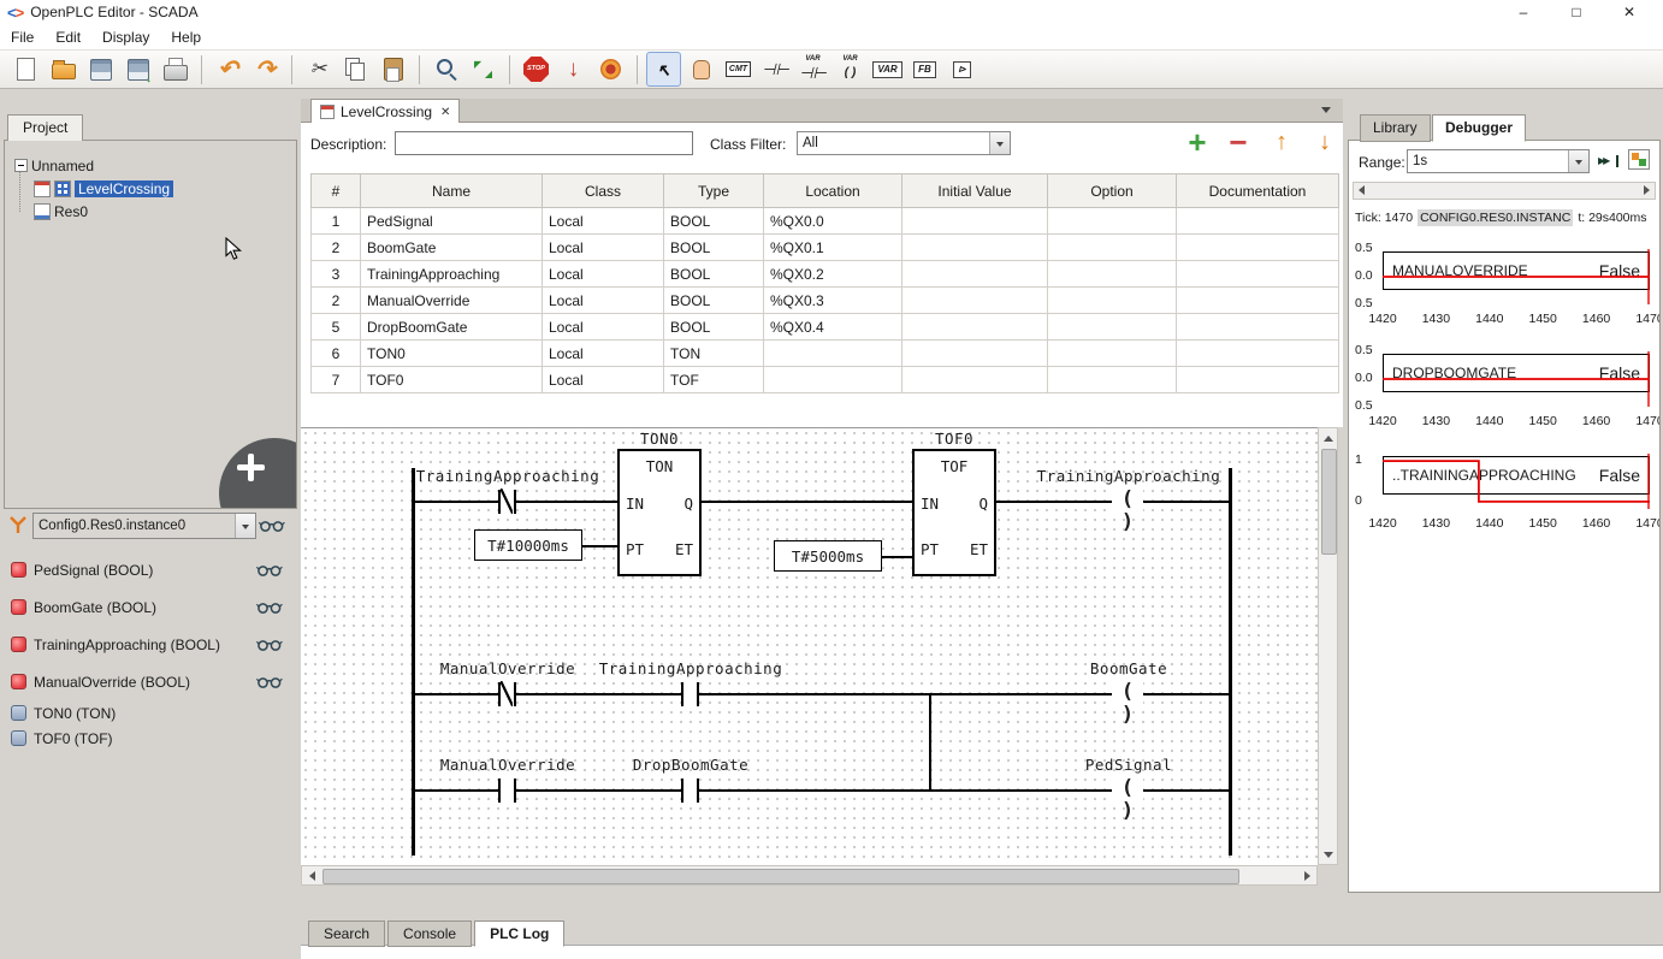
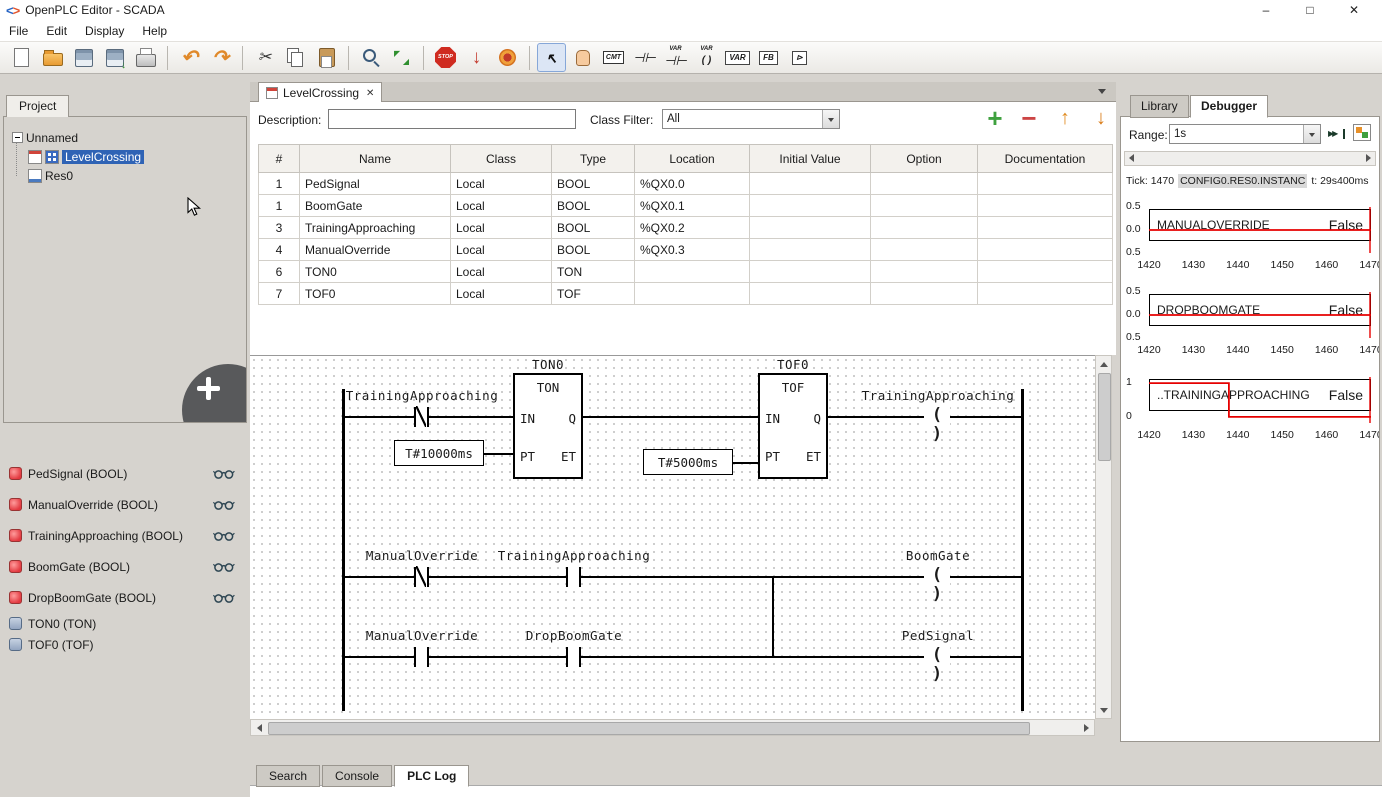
  <>
  OpenPLC Editor - SCADA
  –
  □
  ✕
  File
  Edit
  Display
  Help
  ↶
  ↷
  ✂
  ↓
  ↖
  ⊣⊢
  ⊣⊢
  ( )
  VAR
  FB
  ⊳
  Project
  Unnamed
  LevelCrossing
  Res0
- Config0.Res0.instance0
  PedSignal (BOOL)
- BoomGate (BOOL)
+ ManualOverride (BOOL)
  TrainingApproaching (BOOL)
- ManualOverride (BOOL)
+ BoomGate (BOOL)
+ DropBoomGate (BOOL)
  TON0 (TON)
  TOF0 (TOF)
  LevelCrossing
  ✕
  Description:
  Class Filter:
  All
  +
  −
  ↑
  ↓
  #	Name	Class	Type	Location	Initial Value	Option	Documentation
  1	PedSignal	Local	BOOL	%QX0.0
- 2	BoomGate	Local	BOOL	%QX0.1
+ 1	BoomGate	Local	BOOL	%QX0.1
  3	TrainingApproaching	Local	BOOL	%QX0.2
- 2	ManualOverride	Local	BOOL	%QX0.3
+ 4	ManualOverride	Local	BOOL	%QX0.3
- 5	DropBoomGate	Local	BOOL	%QX0.4
  6	TON0	Local	TON
  7	TOF0	Local	TOF
  TrainingApproaching
  TON0
  TON
  IN
  Q
  PT
  ET
  T#10000ms
  TOF0
  TOF
  IN
  Q
  PT
  ET
  T#5000ms
  TrainingApproaching
  ( )
  ManualOverride
  TrainingApproaching
  BoomGate
  ( )
  ManualOverride
  DropBoomGate
  PedSignal
  ( )
  Search
  Console
  PLC Log
  Library
  Debugger
  Range:
  1s
  Tick: 1470
  CONFIG0.RES0.INSTANC
  t: 29s400ms
  0.5
  0.0
  0.5
  MANUALOVERRIDE
  False
  1420
  1430
  1440
  1450
  1460
  147
  0.5
  0.0
  0.5
  DROPBOOMGATE
  False
  1420
  1430
  1440
  1450
  1460
  147
  1
  0
  ..TRAININGAPPROACHING
  False
  1420
  1430
  1440
  1450
  1460
  147
